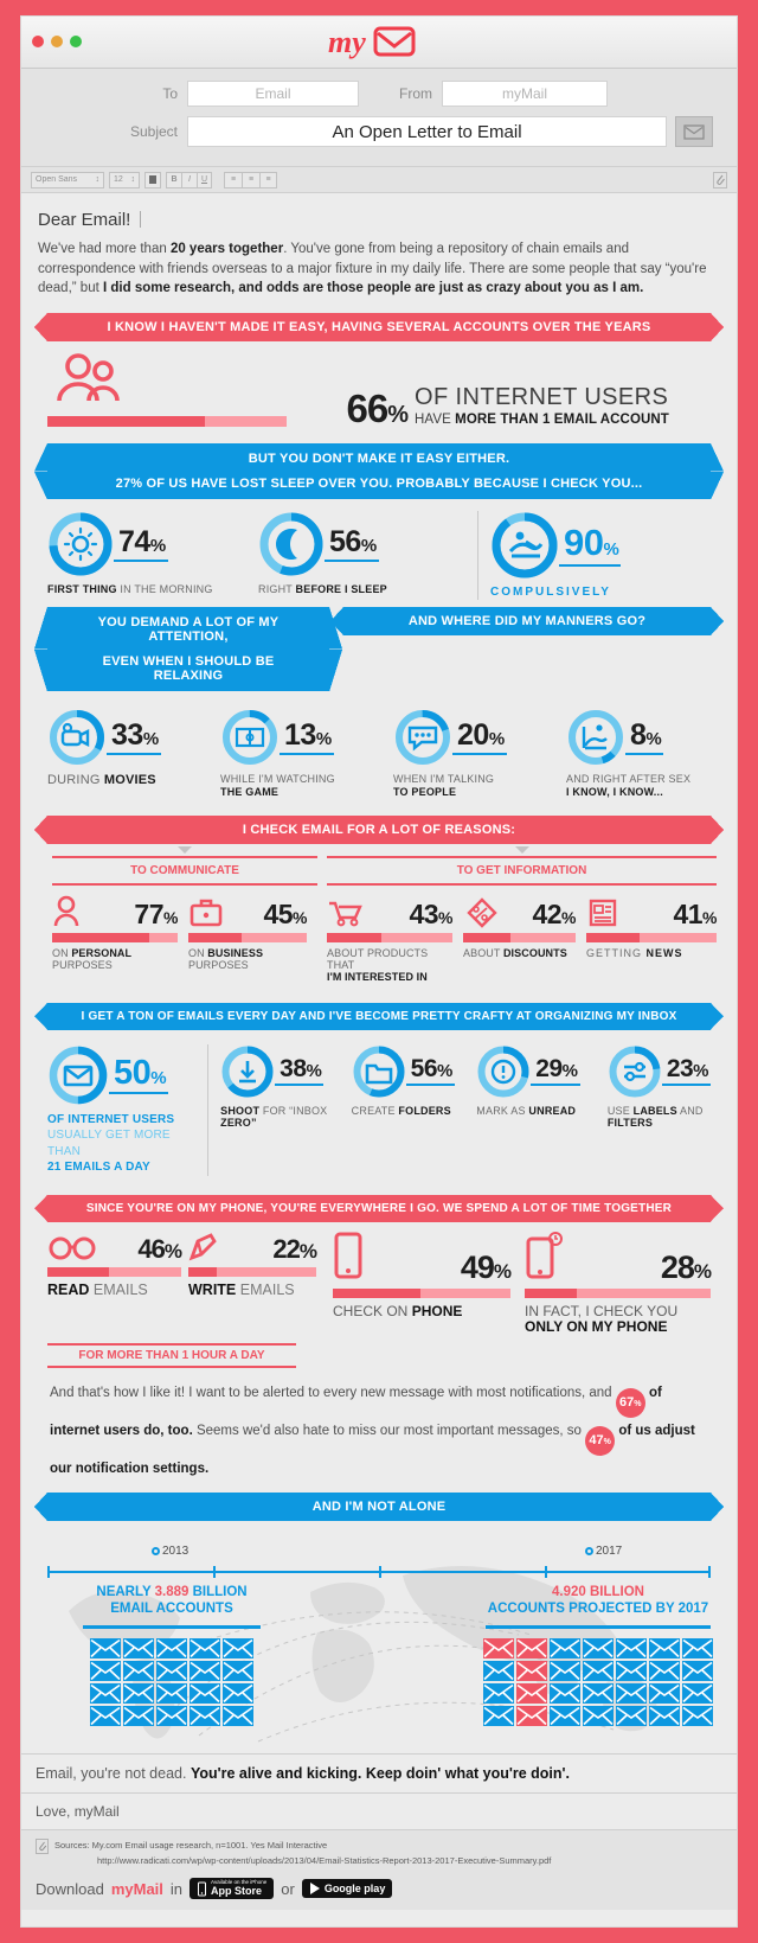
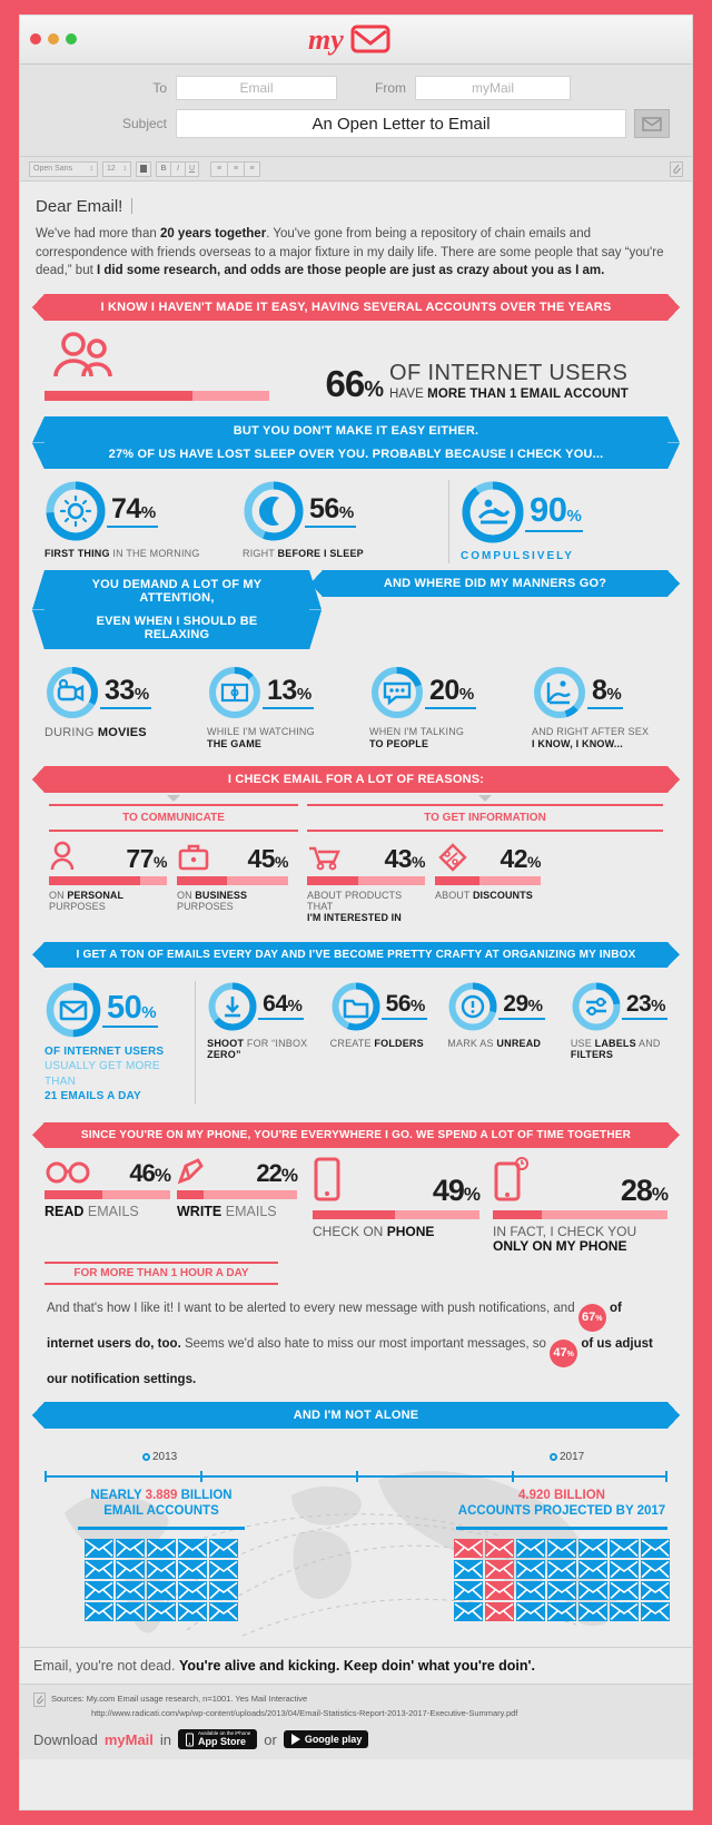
  my
  To
  Email
  From
  myMail
  Subject
  An Open Letter to Email
  Dear Email!
  We've had more than 20 years together. You've gone from being a repository of chain emails and correspondence with friends overseas to a major fixture in my daily life. There are some people that say “you're dead,” but I did some research, and odds are those people are just as crazy about you as I am.
  I KNOW I HAVEN'T MADE IT EASY, HAVING SEVERAL ACCOUNTS OVER THE YEARS
  66%
  OF INTERNET USERS
  HAVE MORE THAN 1 EMAIL ACCOUNT
  BUT YOU DON'T MAKE IT EASY EITHER.
  27% OF US HAVE LOST SLEEP OVER YOU. PROBABLY BECAUSE I CHECK YOU...
  74%
  FIRST THING IN THE MORNING
  56%
  RIGHT BEFORE I SLEEP
  90%
  COMPULSIVELY
  YOU DEMAND A LOT OF MY ATTENTION,
  EVEN WHEN I SHOULD BE RELAXING
  AND WHERE DID MY MANNERS GO?
  33%
  DURING MOVIES
  13%
  WHILE I'M WATCHING
  THE GAME
  20%
  WHEN I'M TALKING
  TO PEOPLE
  8%
  AND RIGHT AFTER SEX
  I KNOW, I KNOW...
  I CHECK EMAIL FOR A LOT OF REASONS:
  TO COMMUNICATE
  77%
  ON PERSONAL
  PURPOSES
  45%
  ON BUSINESS
  PURPOSES
  TO GET INFORMATION
  43%
  ABOUT PRODUCTS THAT
  I'M INTERESTED IN
  42%
  ABOUT DISCOUNTS
- 41%
- GETTING NEWS
  I GET A TON OF EMAILS EVERY DAY AND I'VE BECOME PRETTY CRAFTY AT ORGANIZING MY INBOX
  50%
  OF INTERNET USERS
  USUALLY GET MORE THAN
  21 EMAILS A DAY
- 38%
+ 64%
  SHOOT FOR “INBOX
  ZERO”
  56%
  CREATE FOLDERS
  29%
  MARK AS UNREAD
  23%
  USE LABELS AND
  FILTERS
  SINCE YOU'RE ON MY PHONE, YOU'RE EVERYWHERE I GO. WE SPEND A LOT OF TIME TOGETHER
  46%
  READ EMAILS
  22%
  WRITE EMAILS
  49%
  CHECK ON PHONE
  28%
  IN FACT, I CHECK YOU
  ONLY ON MY PHONE
  FOR MORE THAN 1 HOUR A DAY
- And that's how I like it! I want to be alerted to every new message with most notifications, and 67 of internet users do, too. Seems we'd also hate to miss our most important messages, so 47 of us adjust our notification settings.
+ And that's how I like it! I want to be alerted to every new message with push notifications, and 67 of internet users do, too. Seems we'd also hate to miss our most important messages, so 47 of us adjust our notification settings.
  AND I'M NOT ALONE
  2013
  2017
  NEARLY 3.889 BILLION
  EMAIL ACCOUNTS
  4.920 BILLION
  ACCOUNTS PROJECTED BY 2017
  Email, you're not dead. You're alive and kicking. Keep doin' what you're doin'.
- Love, myMail
  Sources: My.com Email usage research, n=1001. Yes Mail Interactive
  http://www.radicati.com/wp/wp-content/uploads/2013/04/Email-Statistics-Report-2013-2017-Executive-Summary.pdf
  Download
  myMail
  in
  App Store
  or
  Google play
